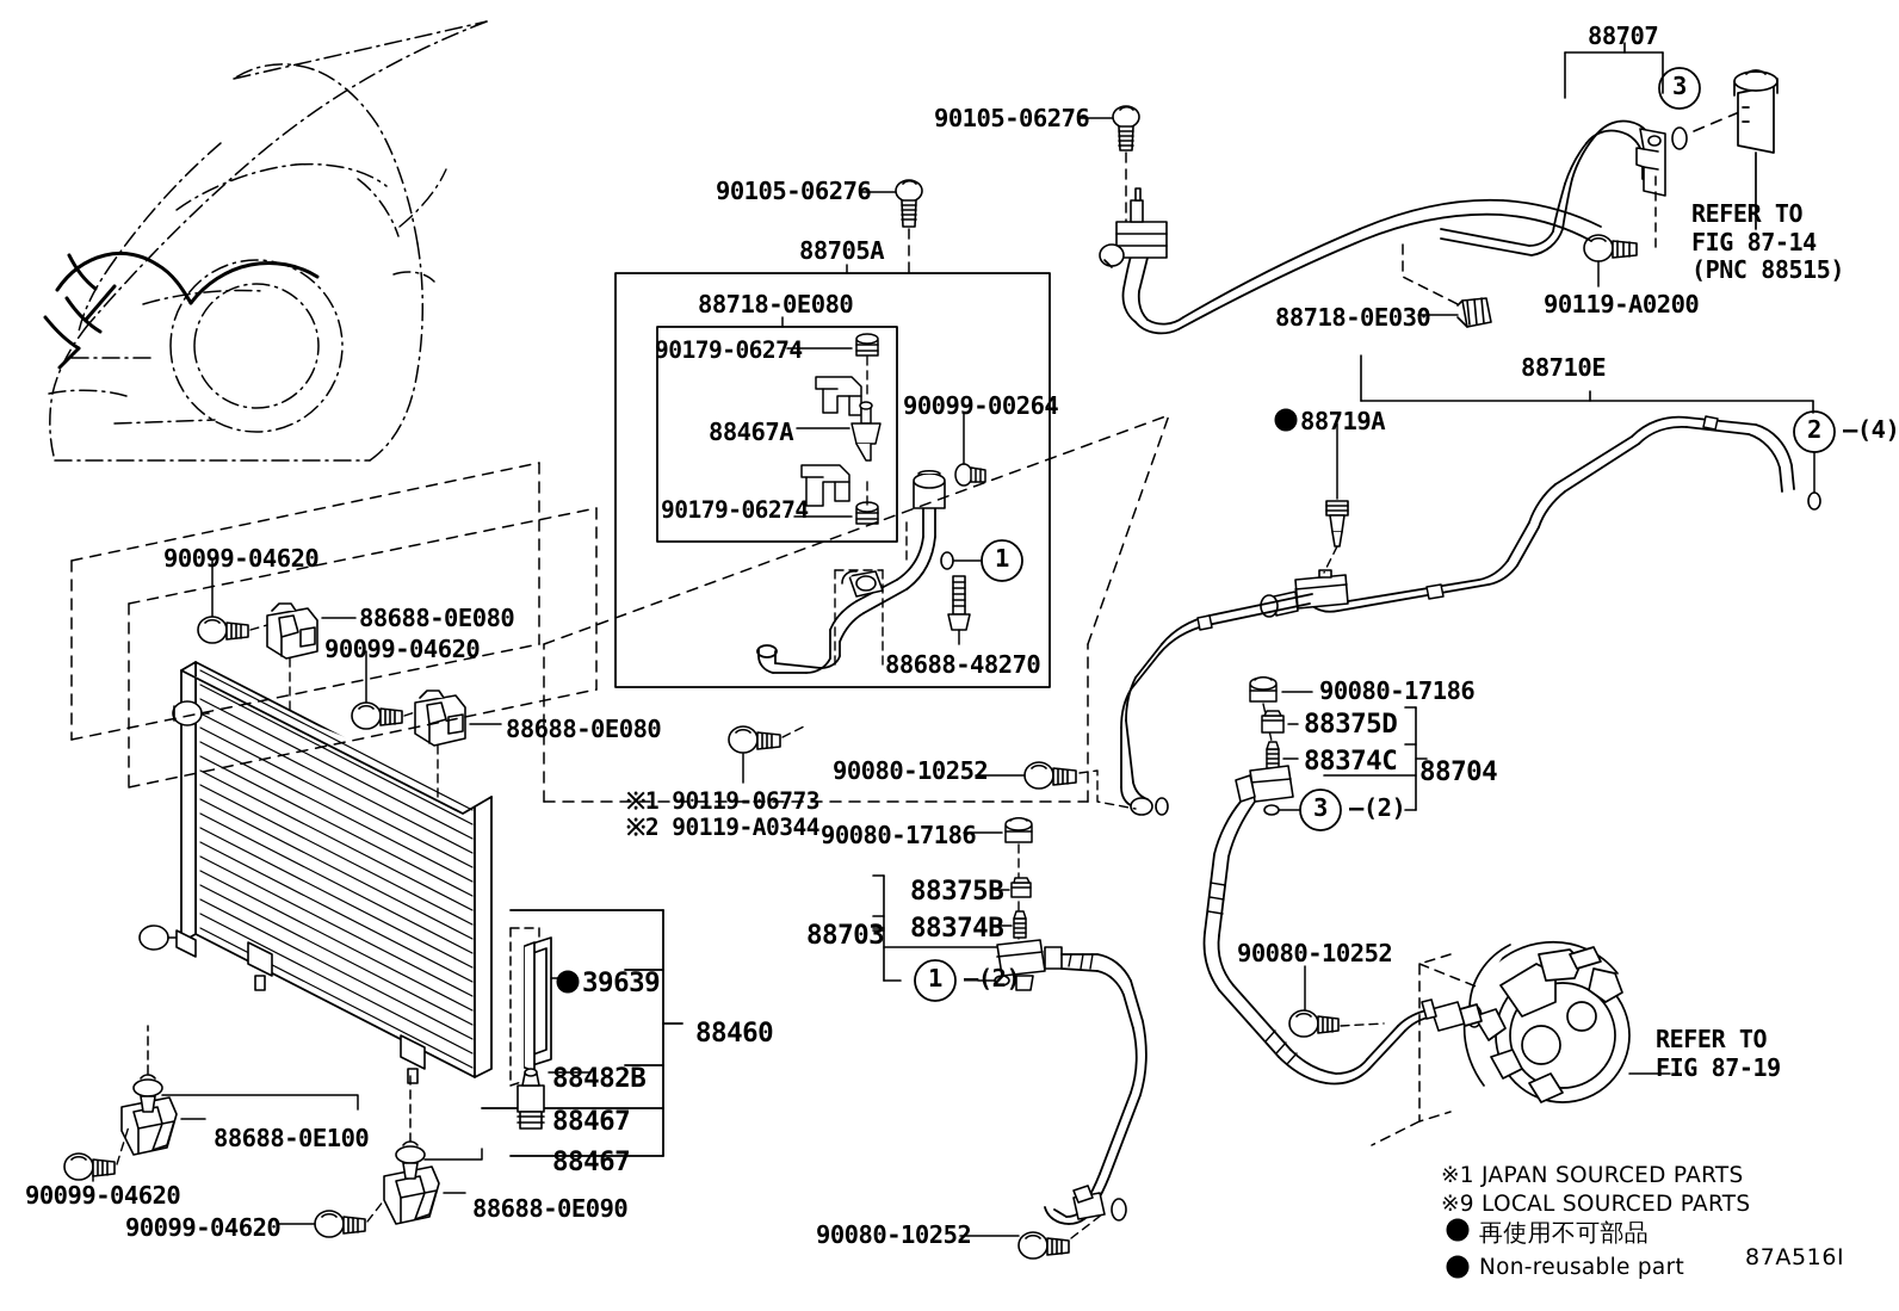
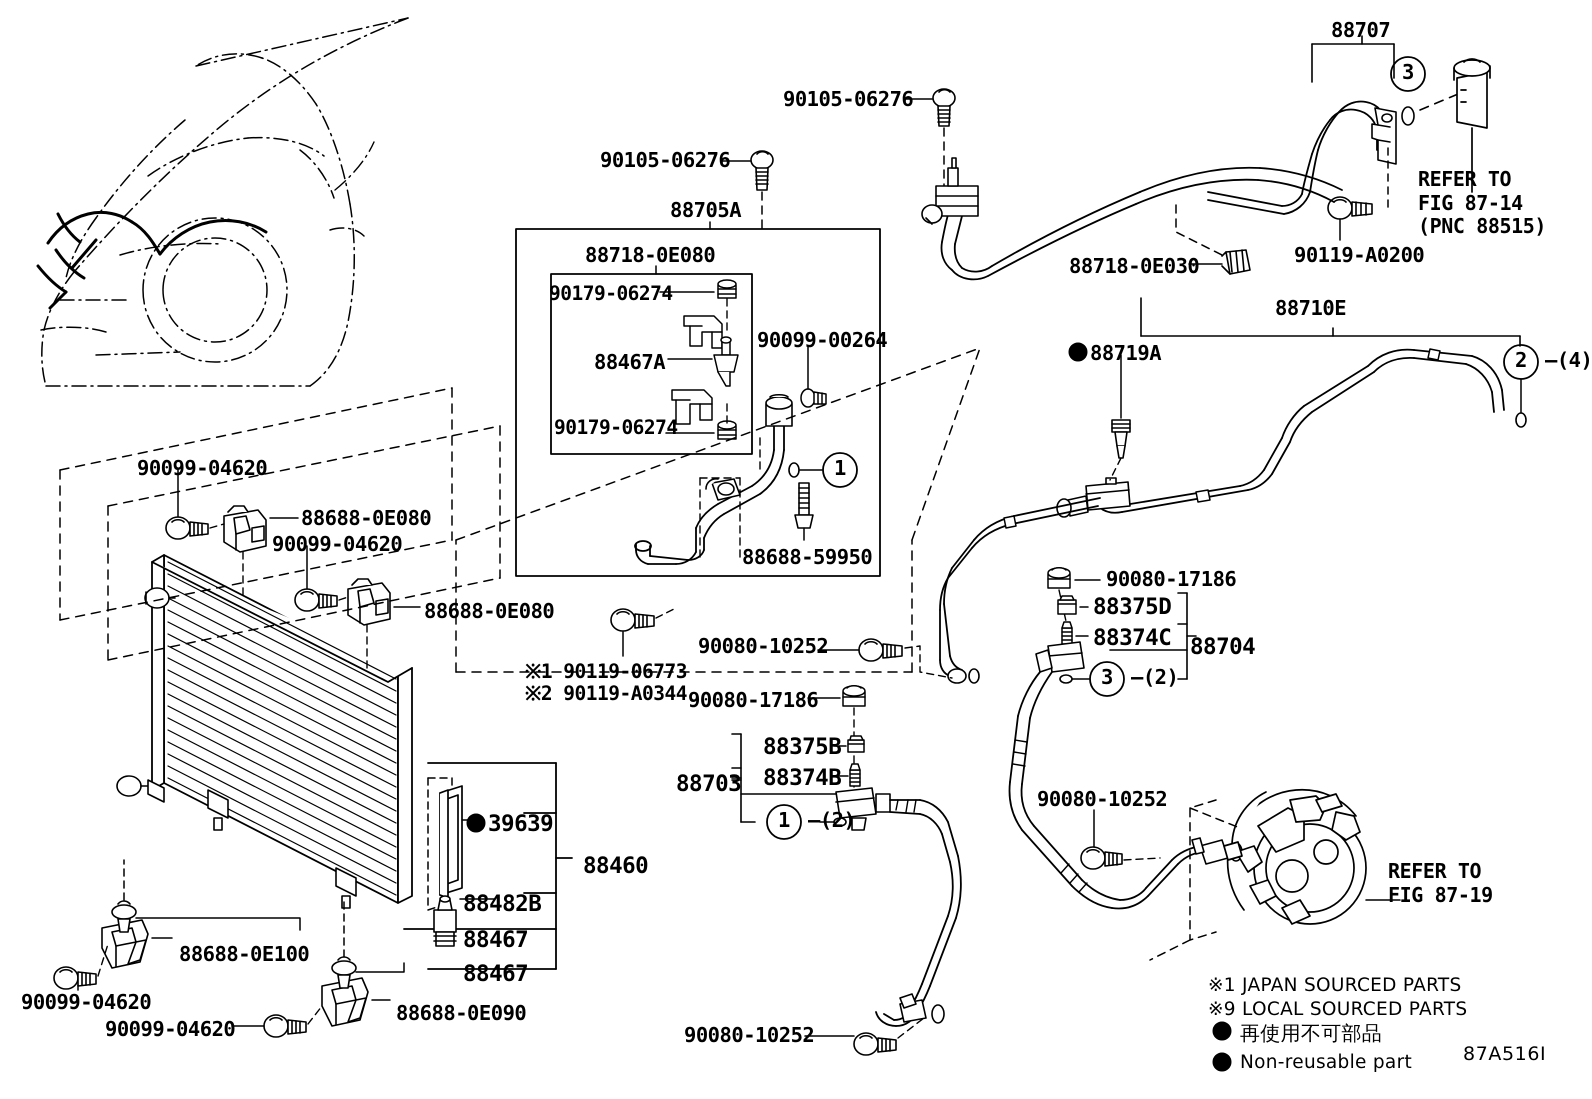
  90105-06276
  90105-06276
  88707
  88718-0E030
  90119-A0200
  88705A
  88718-0E080
  90179-06274
  88467A
  90179-06274
  90099-00264
- 88688-48270
+ 88688-59950
  88710E
  88719A
  90099-04620
  88688-0E080
  90099-04620
  88688-0E080
  90080-17186
  88375D
  88374C
  88704
  90080-10252
  90080-17186
  88375B
  88374B
  88703
  90080-10252
  39639
  88460
  88482B
  88467
  88467
  88688-0E100
  90099-04620
  90099-04620
  88688-0E090
  90080-10252
  ※1 90119-06773
  ※2 90119-A0344
  REFER TO
  FIG 87-14
  (PNC 88515)
  REFER TO
  FIG 87-19
  3
  1
  2
  –(4)
  3
  –(2)
  1
  –(2)
  ※1 JAPAN SOURCED PARTS
  ※9 LOCAL SOURCED PARTS
  再使用不可部品
  Non-reusable part
  87A516I
